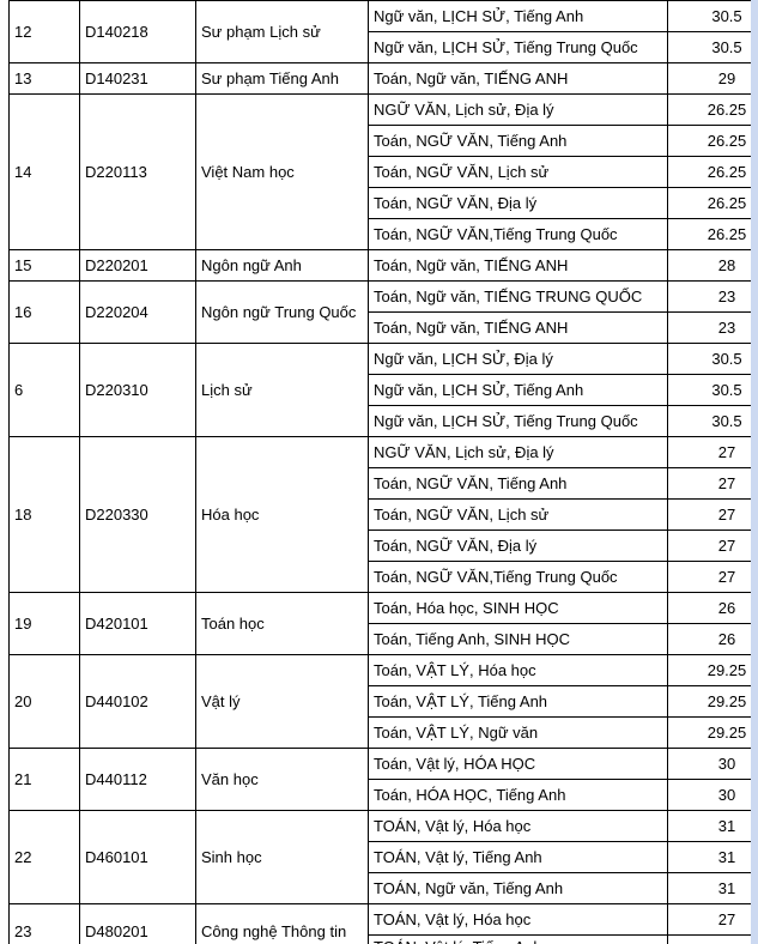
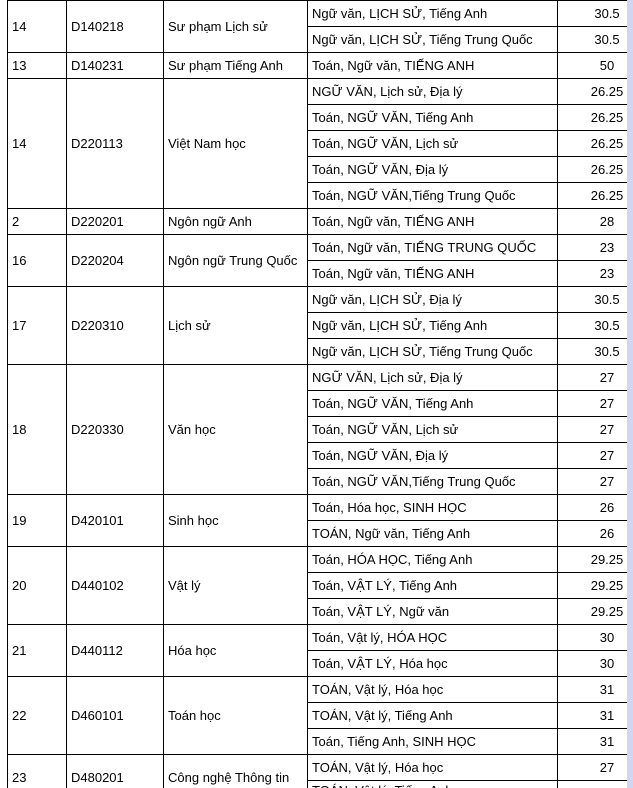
- 12	D140218	Sư phạm Lịch sử	Ngữ văn, LỊCH SỬ, Tiếng Anh	30.5
+ 14	D140218	Sư phạm Lịch sử	Ngữ văn, LỊCH SỬ, Tiếng Anh	30.5
  Ngữ văn, LỊCH SỬ, Tiếng Trung Quốc	30.5
- 13	D140231	Sư phạm Tiếng Anh	Toán, Ngữ văn, TIẾNG ANH	29
+ 13	D140231	Sư phạm Tiếng Anh	Toán, Ngữ văn, TIẾNG ANH	50
  14	D220113	Việt Nam học	NGỮ VĂN, Lịch sử, Địa lý	26.25
  Toán, NGỮ VĂN, Tiếng Anh	26.25
  Toán, NGỮ VĂN, Lịch sử	26.25
  Toán, NGỮ VĂN, Địa lý	26.25
  Toán, NGỮ VĂN,Tiếng Trung Quốc	26.25
- 15	D220201	Ngôn ngữ Anh	Toán, Ngữ văn, TIẾNG ANH	28
+ 2	D220201	Ngôn ngữ Anh	Toán, Ngữ văn, TIẾNG ANH	28
  16	D220204	Ngôn ngữ Trung Quốc	Toán, Ngữ văn, TIẾNG TRUNG QUỐC	23
  Toán, Ngữ văn, TIẾNG ANH	23
- 6	D220310	Lịch sử	Ngữ văn, LỊCH SỬ, Địa lý	30.5
+ 17	D220310	Lịch sử	Ngữ văn, LỊCH SỬ, Địa lý	30.5
  Ngữ văn, LỊCH SỬ, Tiếng Anh	30.5
  Ngữ văn, LỊCH SỬ, Tiếng Trung Quốc	30.5
- 18	D220330	Hóa học	NGỮ VĂN, Lịch sử, Địa lý	27
+ 18	D220330	Văn học	NGỮ VĂN, Lịch sử, Địa lý	27
  Toán, NGỮ VĂN, Tiếng Anh	27
  Toán, NGỮ VĂN, Lịch sử	27
  Toán, NGỮ VĂN, Địa lý	27
  Toán, NGỮ VĂN,Tiếng Trung Quốc	27
- 19	D420101	Toán học	Toán, Hóa học, SINH HỌC	26
+ 19	D420101	Sinh học	Toán, Hóa học, SINH HỌC	26
- Toán, Tiếng Anh, SINH HỌC	26
+ TOÁN, Ngữ văn, Tiếng Anh	26
- 20	D440102	Vật lý	Toán, VẬT LÝ, Hóa học	29.25
+ 20	D440102	Vật lý	Toán, HÓA HỌC, Tiếng Anh	29.25
  Toán, VẬT LÝ, Tiếng Anh	29.25
  Toán, VẬT LÝ, Ngữ văn	29.25
- 21	D440112	Văn học	Toán, Vật lý, HÓA HỌC	30
+ 21	D440112	Hóa học	Toán, Vật lý, HÓA HỌC	30
- Toán, HÓA HỌC, Tiếng Anh	30
+ Toán, VẬT LÝ, Hóa học	30
- 22	D460101	Sinh học	TOÁN, Vật lý, Hóa học	31
+ 22	D460101	Toán học	TOÁN, Vật lý, Hóa học	31
  TOÁN, Vật lý, Tiếng Anh	31
- TOÁN, Ngữ văn, Tiếng Anh	31
+ Toán, Tiếng Anh, SINH HỌC	31
  23	D480201	Công nghệ Thông tin	TOÁN, Vật lý, Hóa học	27
